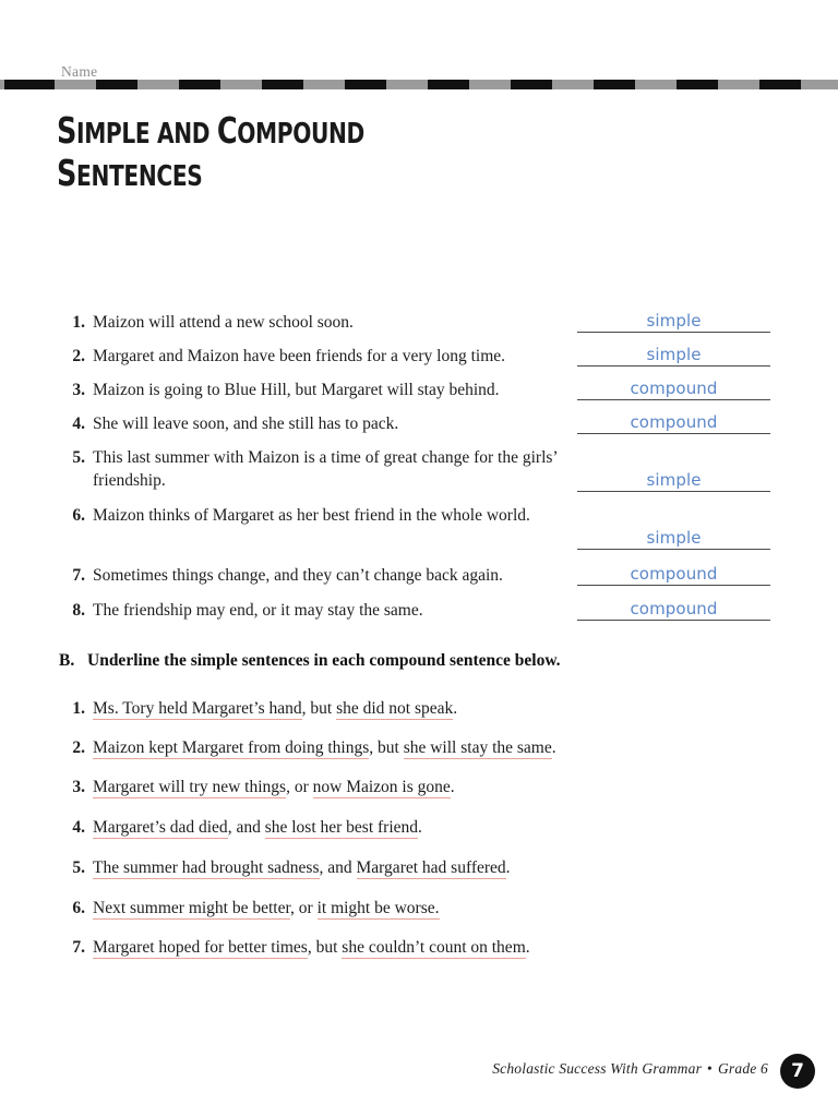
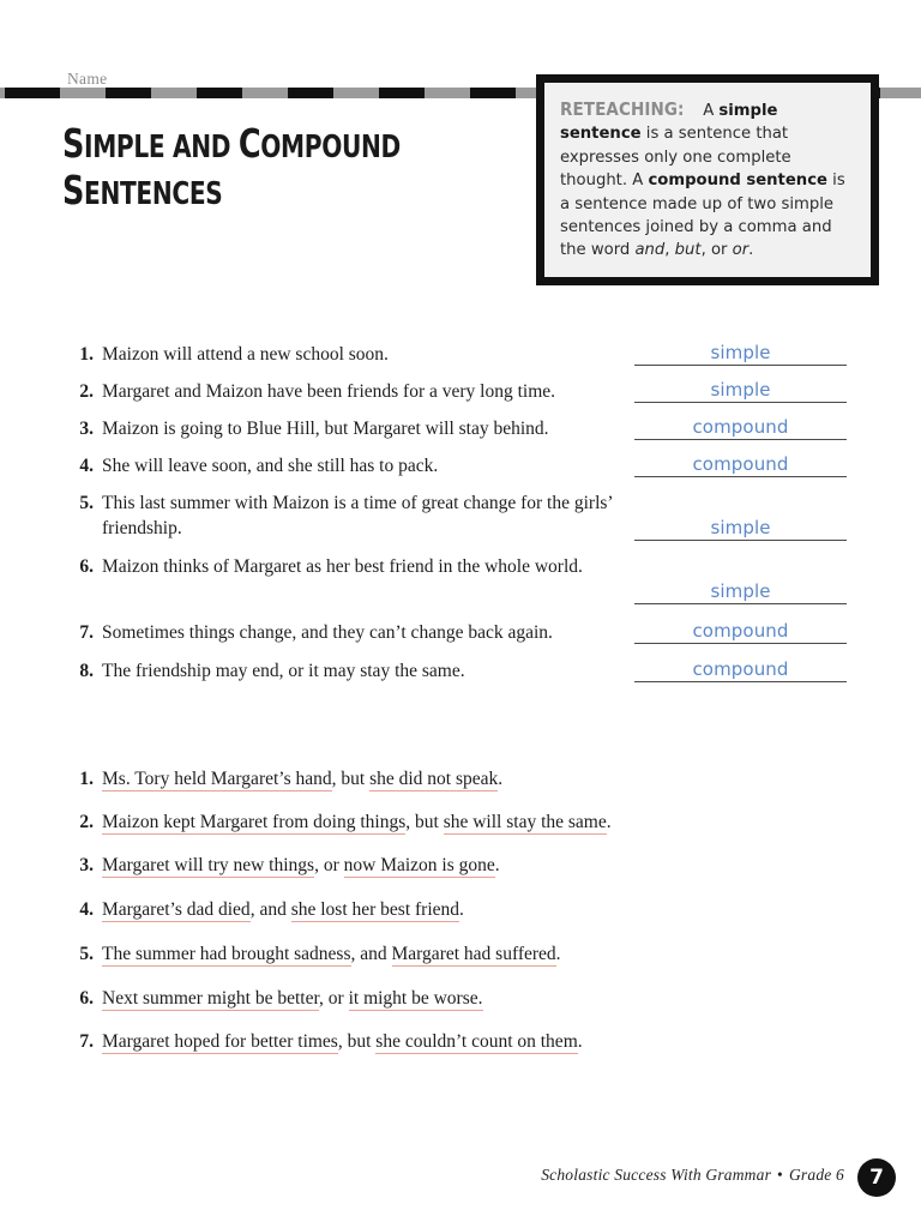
  Name
  SIMPLE AND COMPOUND
  SENTENCES
+ RETEACHING: A simple sentence is a sentence that expresses only one complete thought. A compound sentence is a sentence made up of two simple sentences joined by a comma and the word and, but, or or.
  1.
  Maizon will attend a new school soon.
  simple
  2.
  Margaret and Maizon have been friends for a very long time.
  simple
  3.
  Maizon is going to Blue Hill, but Margaret will stay behind.
  compound
  4.
  She will leave soon, and she still has to pack.
  compound
  5.
  This last summer with Maizon is a time of great change for the girls’ friendship.
  simple
  6.
  Maizon thinks of Margaret as her best friend in the whole world.
  simple
  7.
  Sometimes things change, and they can’t change back again.
  compound
  8.
  The friendship may end, or it may stay the same.
  compound
- B.
- Underline the simple sentences in each compound sentence below.
  1.
  Ms. Tory held Margaret’s hand, but she did not speak.
  2.
  Maizon kept Margaret from doing things, but she will stay the same.
  3.
  Margaret will try new things, or now Maizon is gone.
  4.
  Margaret’s dad died, and she lost her best friend.
  5.
  The summer had brought sadness, and Margaret had suffered.
  6.
  Next summer might be better, or it might be worse.
  7.
  Margaret hoped for better times, but she couldn’t count on them.
  Scholastic Success With Grammar • Grade 6
  7
